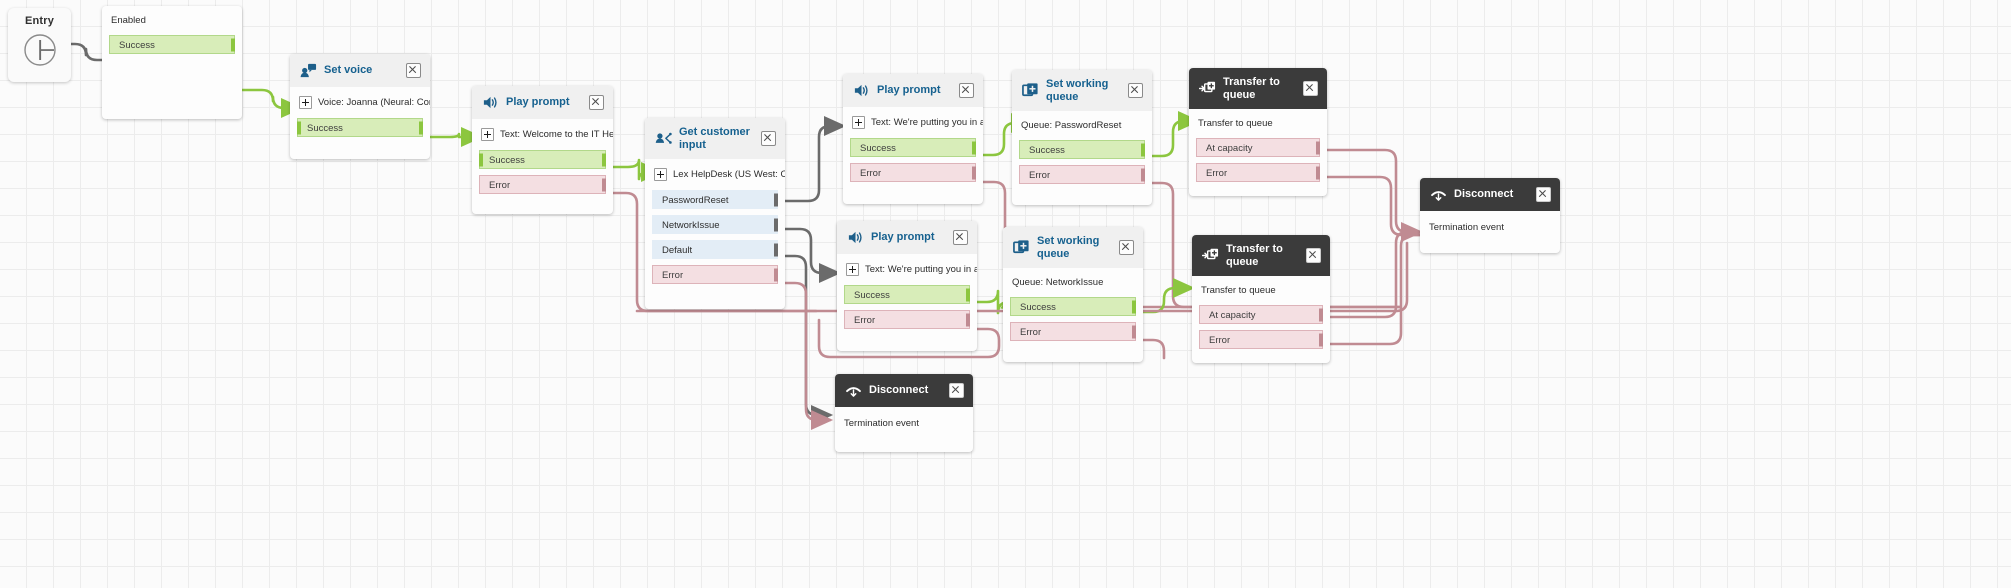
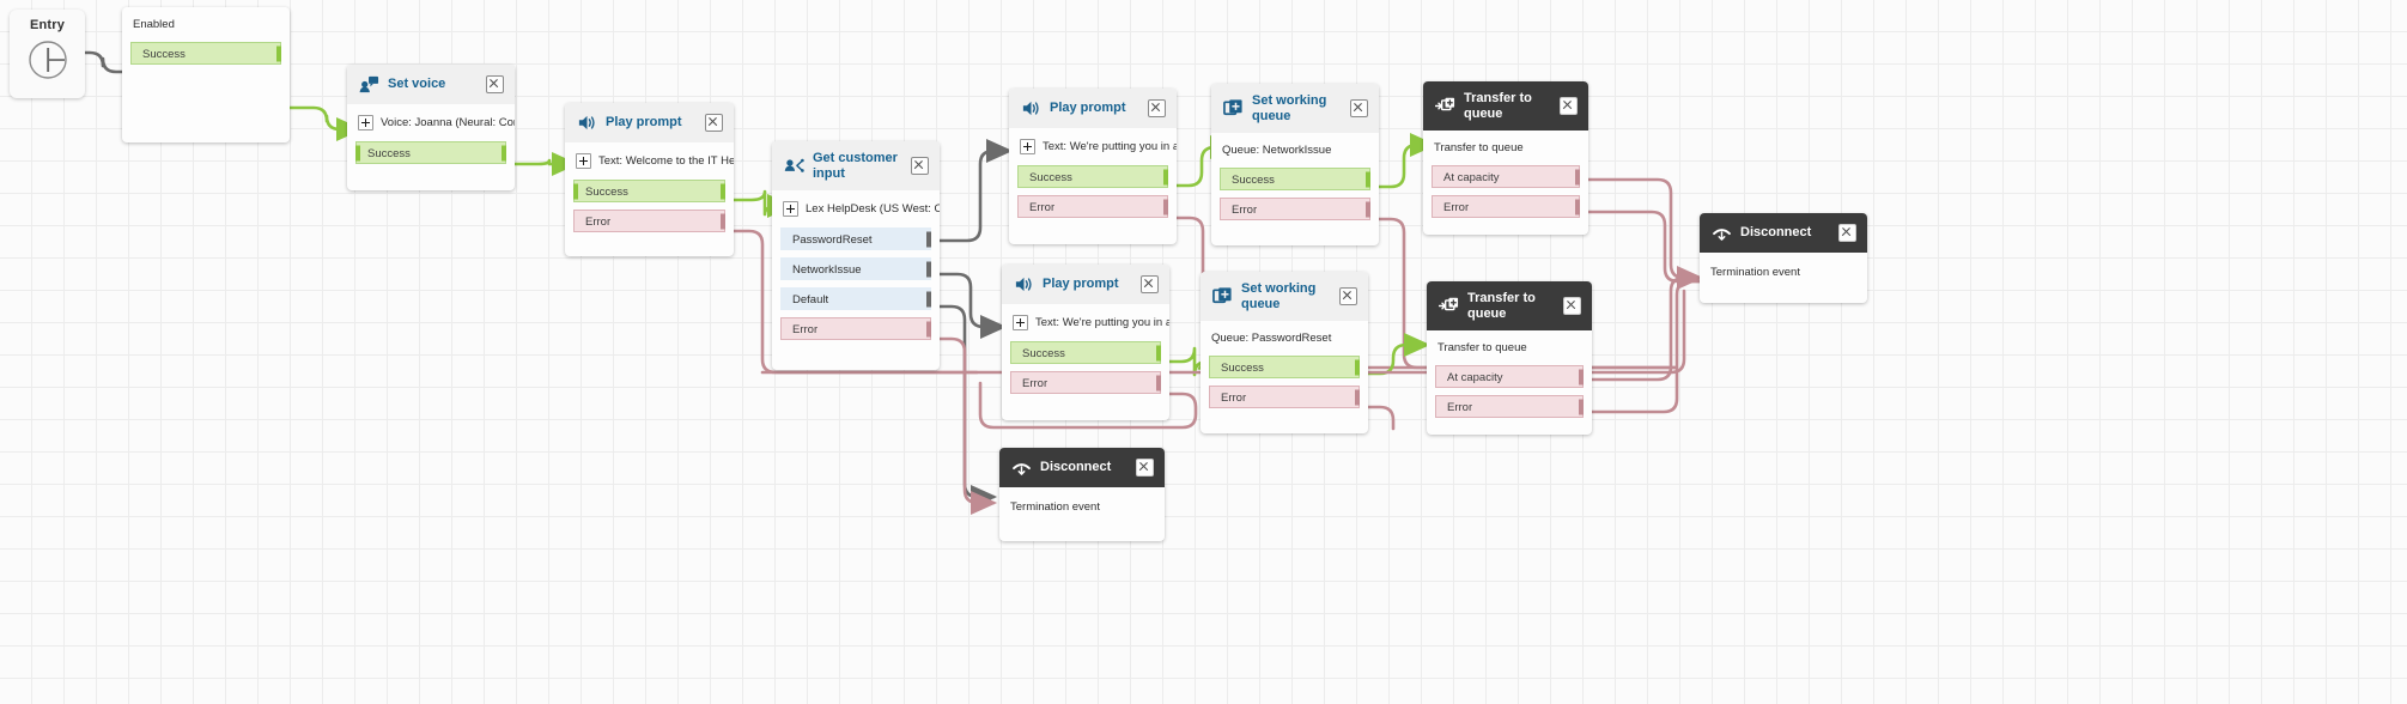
  Entry
  Enabled
  Success
  Set voice
  Voice: Joanna (Neural: Co
  Success
  Play prompt
  Text: Welcome to the IT He
  Success
  Error
  Get customer input
  Lex HelpDesk (US West: O
  PasswordReset
  NetworkIssue
  Default
  Error
  Play prompt
  Text: We're putting you in a
  Success
  Error
  Set working queue
- Queue: PasswordReset
+ Queue: NetworkIssue
  Success
  Error
  Transfer to queue
  Transfer to queue
  At capacity
  Error
  Disconnect
  Termination event
  Play prompt
  Text: We're putting you in a
  Success
  Error
  Set working queue
- Queue: NetworkIssue
+ Queue: PasswordReset
  Success
  Error
  Transfer to queue
  Transfer to queue
  At capacity
  Error
  Disconnect
  Termination event
